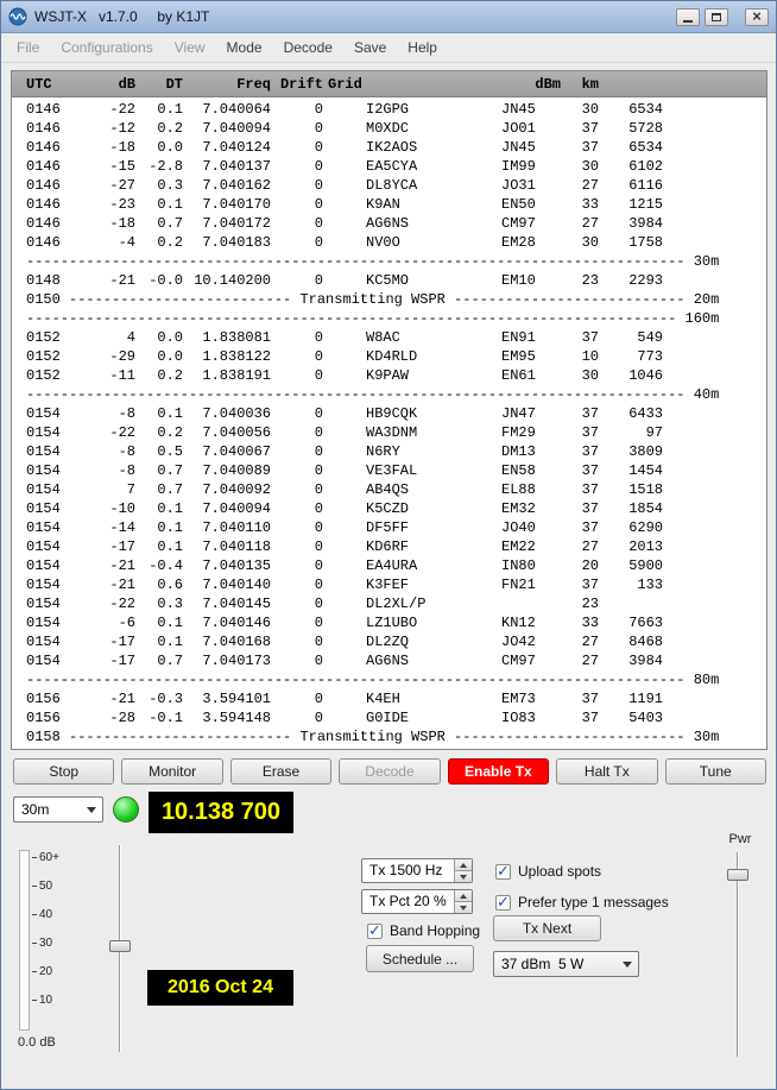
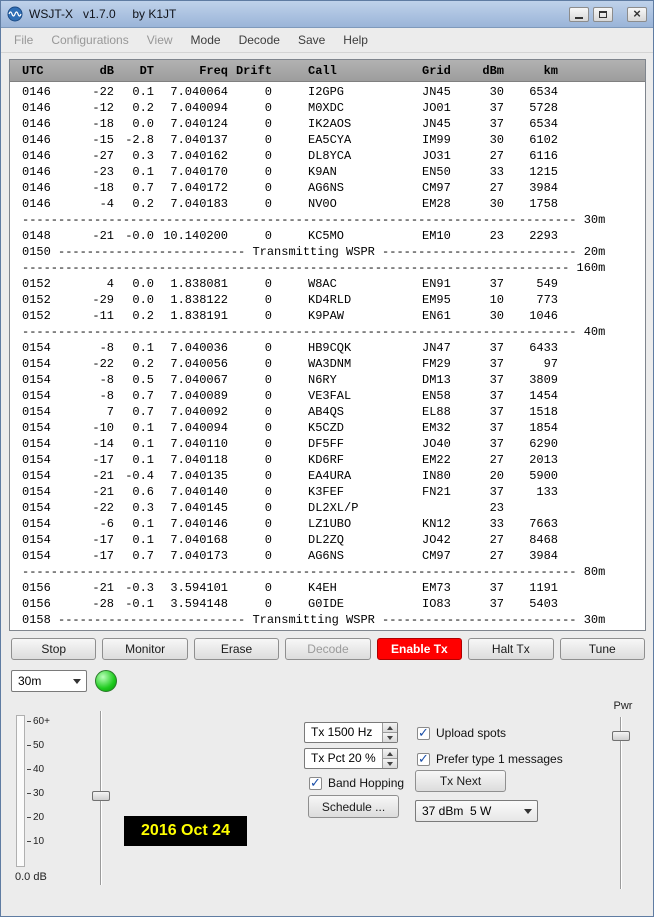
  WSJT-X v1.7.0 by K1JT
  ×
  File
  Configurations
  View
  Mode
  Decode
  Save
  Help
  UTC
  dB
  DT
  Freq
  Drift
+ Call
  Grid
  dBm
  km
  0146
  -22
  0.1
  7.040064
  0
  I2GPG
  JN45
  30
  6534
  0146
  -12
  0.2
  7.040094
  0
  M0XDC
  JO01
  37
  5728
  0146
  -18
  0.0
  7.040124
  0
  IK2AOS
  JN45
  37
  6534
  0146
  -15
  -2.8
  7.040137
  0
  EA5CYA
  IM99
  30
  6102
  0146
  -27
  0.3
  7.040162
  0
  DL8YCA
  JO31
  27
  6116
  0146
  -23
  0.1
  7.040170
  0
  K9AN
  EN50
  33
  1215
  0146
  -18
  0.7
  7.040172
  0
  AG6NS
  CM97
  27
  3984
  0146
  -4
  0.2
  7.040183
  0
  NV0O
  EM28
  30
  1758
  ----------------------------------------------------------------------------- 30m
  0148
  -21
  -0.0
  10.140200
  0
  KC5MO
  EM10
  23
  2293
  0150 -------------------------- Transmitting WSPR --------------------------- 20m
  ---------------------------------------------------------------------------- 160m
  0152
  4
  0.0
  1.838081
  0
  W8AC
  EN91
  37
  549
  0152
  -29
  0.0
  1.838122
  0
  KD4RLD
  EM95
  10
  773
  0152
  -11
  0.2
  1.838191
  0
  K9PAW
  EN61
  30
  1046
  ----------------------------------------------------------------------------- 40m
  0154
  -8
  0.1
  7.040036
  0
  HB9CQK
  JN47
  37
  6433
  0154
  -22
  0.2
  7.040056
  0
  WA3DNM
  FM29
  37
  97
  0154
  -8
  0.5
  7.040067
  0
  N6RY
  DM13
  37
  3809
  0154
  -8
  0.7
  7.040089
  0
  VE3FAL
  EN58
  37
  1454
  0154
  7
  0.7
  7.040092
  0
  AB4QS
  EL88
  37
  1518
  0154
  -10
  0.1
  7.040094
  0
  K5CZD
  EM32
  37
  1854
  0154
  -14
  0.1
  7.040110
  0
  DF5FF
  JO40
  37
  6290
  0154
  -17
  0.1
  7.040118
  0
  KD6RF
  EM22
  27
  2013
  0154
  -21
  -0.4
  7.040135
  0
  EA4URA
  IN80
  20
  5900
  0154
  -21
  0.6
  7.040140
  0
  K3FEF
  FN21
  37
  133
  0154
  -22
  0.3
  7.040145
  0
  DL2XL/P
  23
  0154
  -6
  0.1
  7.040146
  0
  LZ1UBO
  KN12
  33
  7663
  0154
  -17
  0.1
  7.040168
  0
  DL2ZQ
  JO42
  27
  8468
  0154
  -17
  0.7
  7.040173
  0
  AG6NS
  CM97
  27
  3984
  ----------------------------------------------------------------------------- 80m
  0156
  -21
  -0.3
  3.594101
  0
  K4EH
  EM73
  37
  1191
  0156
  -28
  -0.1
  3.594148
  0
  G0IDE
  IO83
  37
  5403
  0158 -------------------------- Transmitting WSPR --------------------------- 30m
  Stop
  Monitor
  Erase
  Decode
  Enable Tx
  Halt Tx
  Tune
  30m
- 10.138 700
  Pwr
  60+
  50
  40
  30
  20
  10
  0.0 dB
  Tx 1500 Hz
  Tx Pct 20 %
  Upload spots
  Prefer type 1 messages
  Band Hopping
  Schedule ...
  Tx Next
  37 dBm 5 W
  2016 Oct 24
